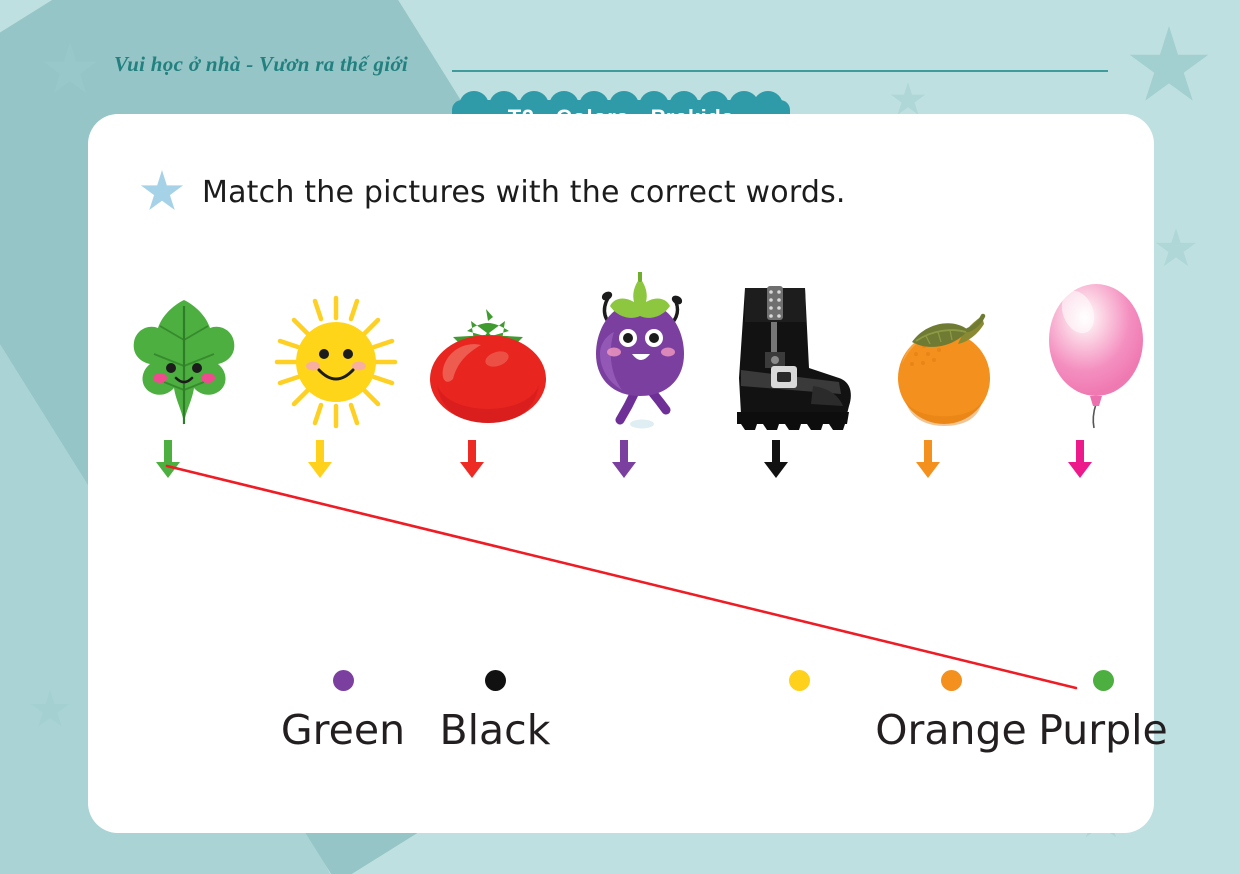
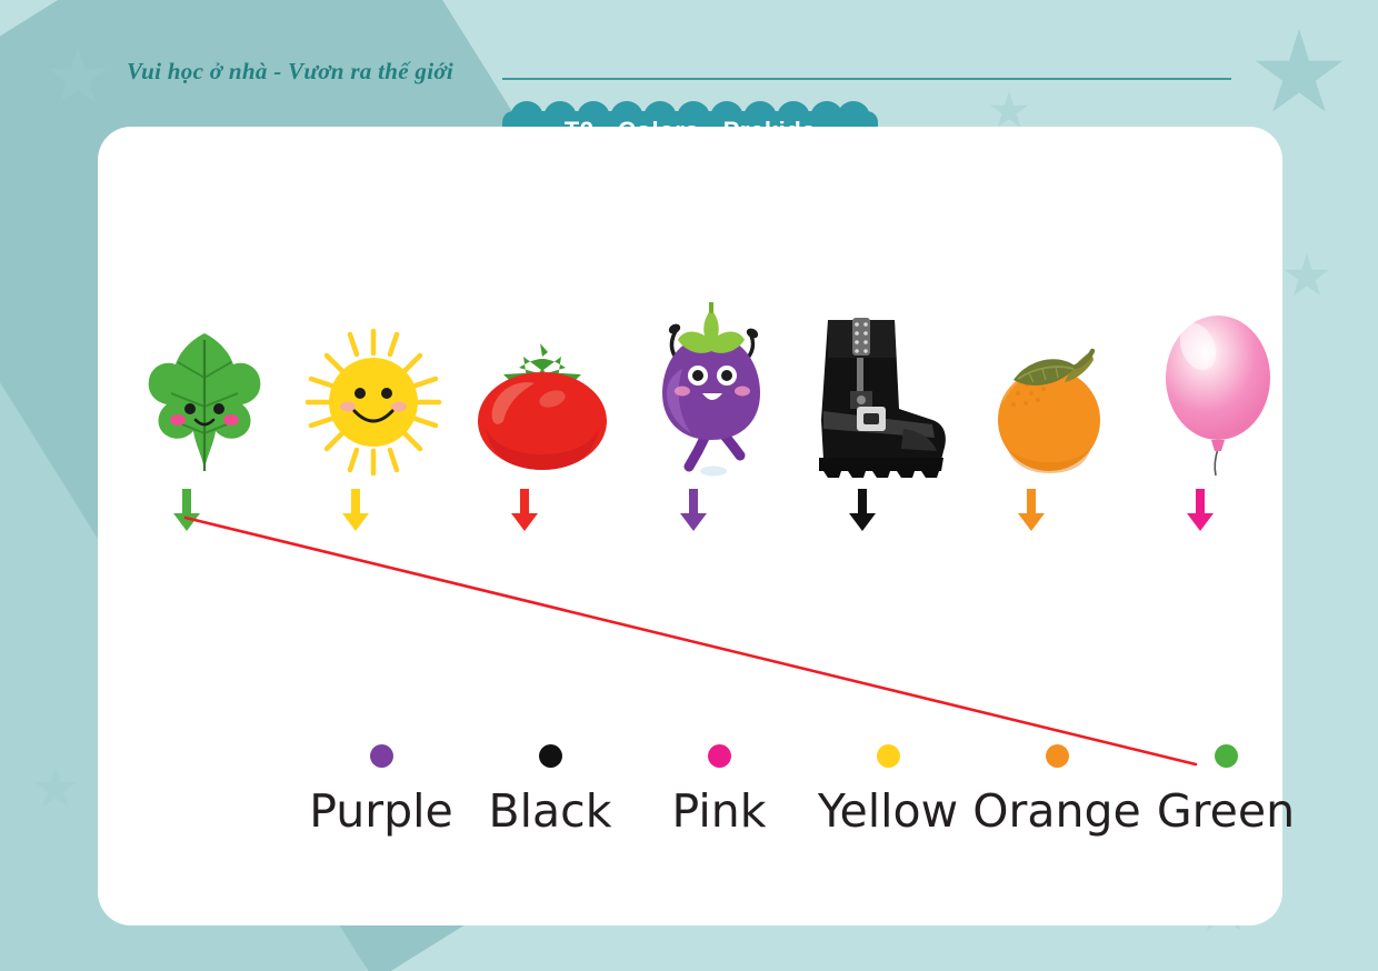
  Vui học ở nhà - Vươn ra thế giới
- Match the pictures with the correct words.
- Green
+ Purple
  Black
+ Pink
+ Yellow
  Orange
- Purple
+ Green
